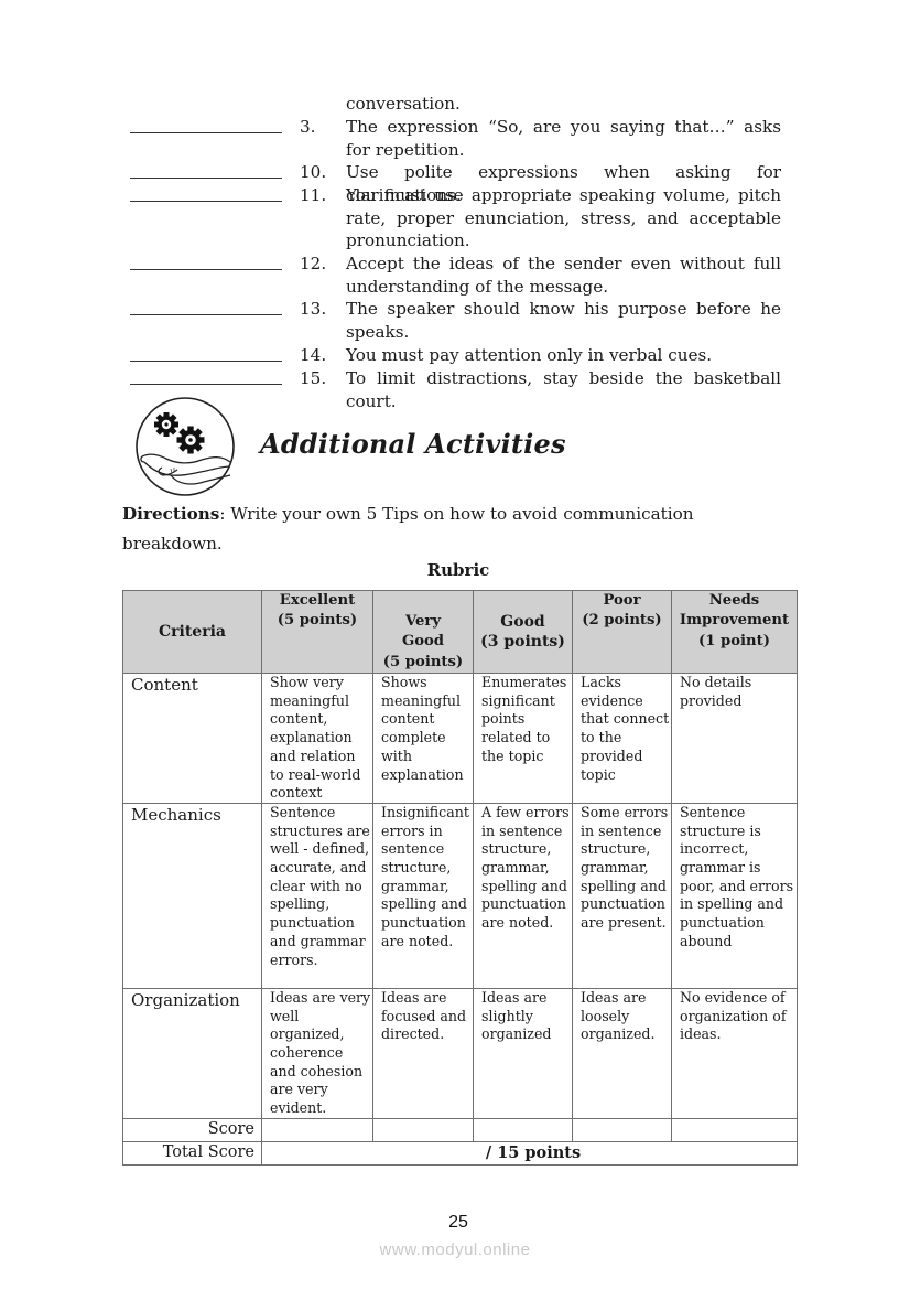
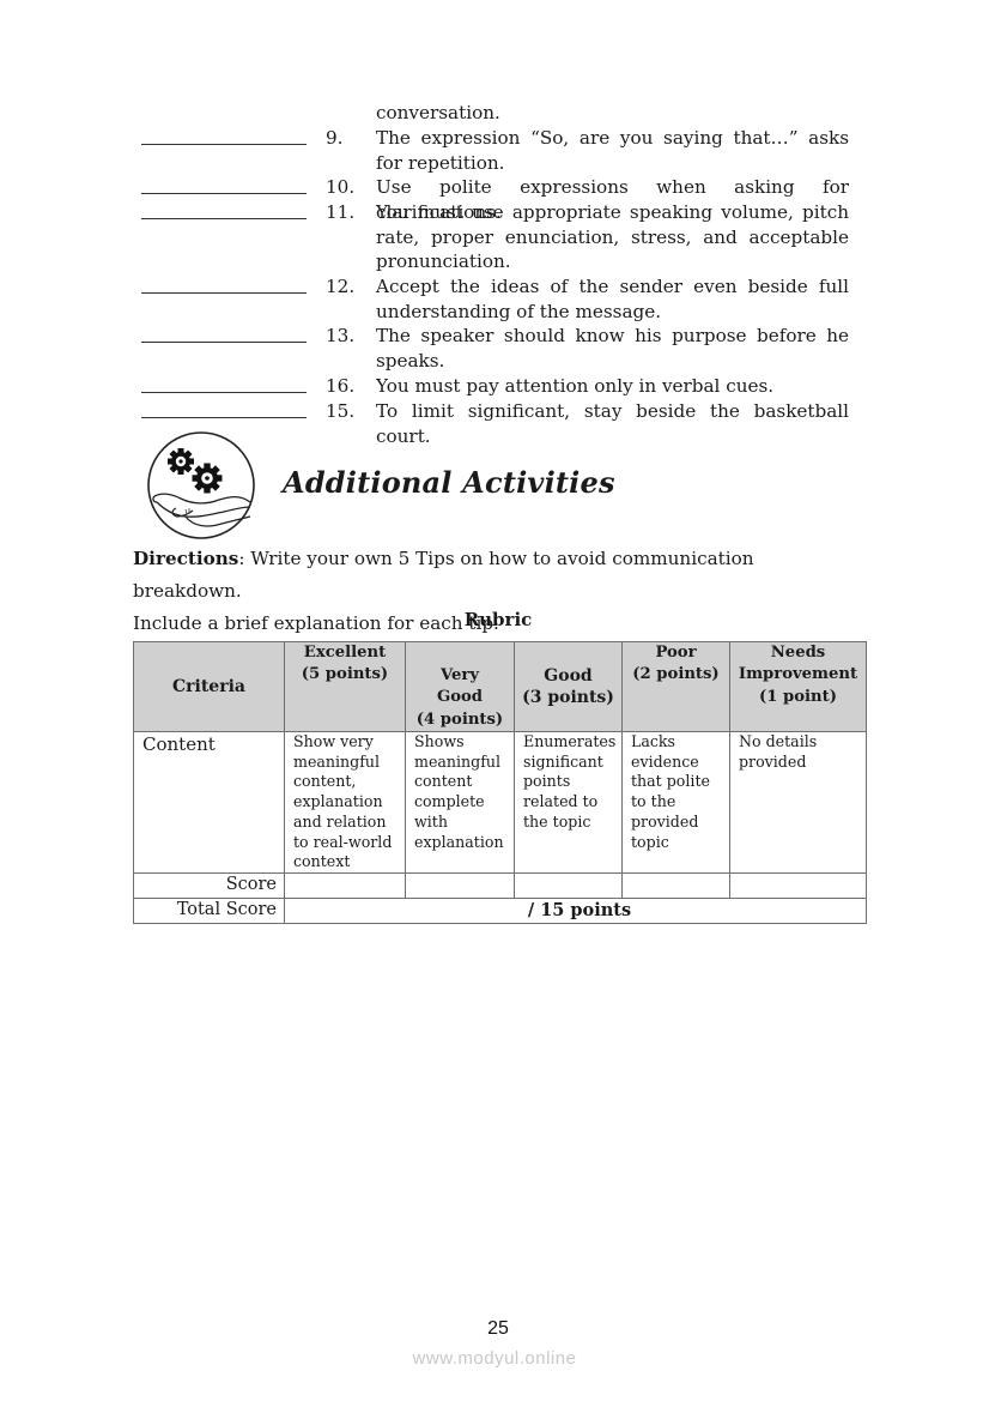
  conversation.
- 3.
+ 9.
  The expression “So, are you saying that…” asks for repetition.
  10.
  Use polite expressions when asking for clarifications.
  11.
  You must use appropriate speaking volume, pitch rate, proper enunciation, stress, and acceptable pronunciation.
  12.
- Accept the ideas of the sender even without full understanding of the message.
+ Accept the ideas of the sender even beside full understanding of the message.
  13.
  The speaker should know his purpose before he speaks.
- 14.
+ 16.
  You must pay attention only in verbal cues.
  15.
- To limit distractions, stay beside the basketball court.
+ To limit significant, stay beside the basketball court.
  Additional Activities
  Directions: Write your own 5 Tips on how to avoid communication breakdown.
+ Include a brief explanation for each tip.
  Rubric
- Criteria	Excellent (5 points)	Very Good (5 points)	Good (3 points)	Poor (2 points)	Needs Improvement (1 point)
+ Criteria	Excellent (5 points)	Very Good (4 points)	Good (3 points)	Poor (2 points)	Needs Improvement (1 point)
- Content	Show very meaningful content, explanation and relation to real-world context	Shows meaningful content complete with explanation	Enumerates significant points related to the topic	Lacks evidence that connect to the provided topic	No details provided
+ Content	Show very meaningful content, explanation and relation to real-world context	Shows meaningful content complete with explanation	Enumerates significant points related to the topic	Lacks evidence that polite to the provided topic	No details provided
- Mechanics	Sentence structures are well - defined, accurate, and clear with no spelling, punctuation and grammar errors.	Insignificant errors in sentence structure, grammar, spelling and punctuation are noted.	A few errors in sentence structure, grammar, spelling and punctuation are noted.	Some errors in sentence structure, grammar, spelling and punctuation are present.	Sentence structure is incorrect, grammar is poor, and errors in spelling and punctuation abound
- Organization	Ideas are very well organized, coherence and cohesion are very evident.	Ideas are focused and directed.	Ideas are slightly organized	Ideas are loosely organized.	No evidence of organization of ideas.
  Score
  Total Score	/ 15 points
  25
  www.modyul.online
